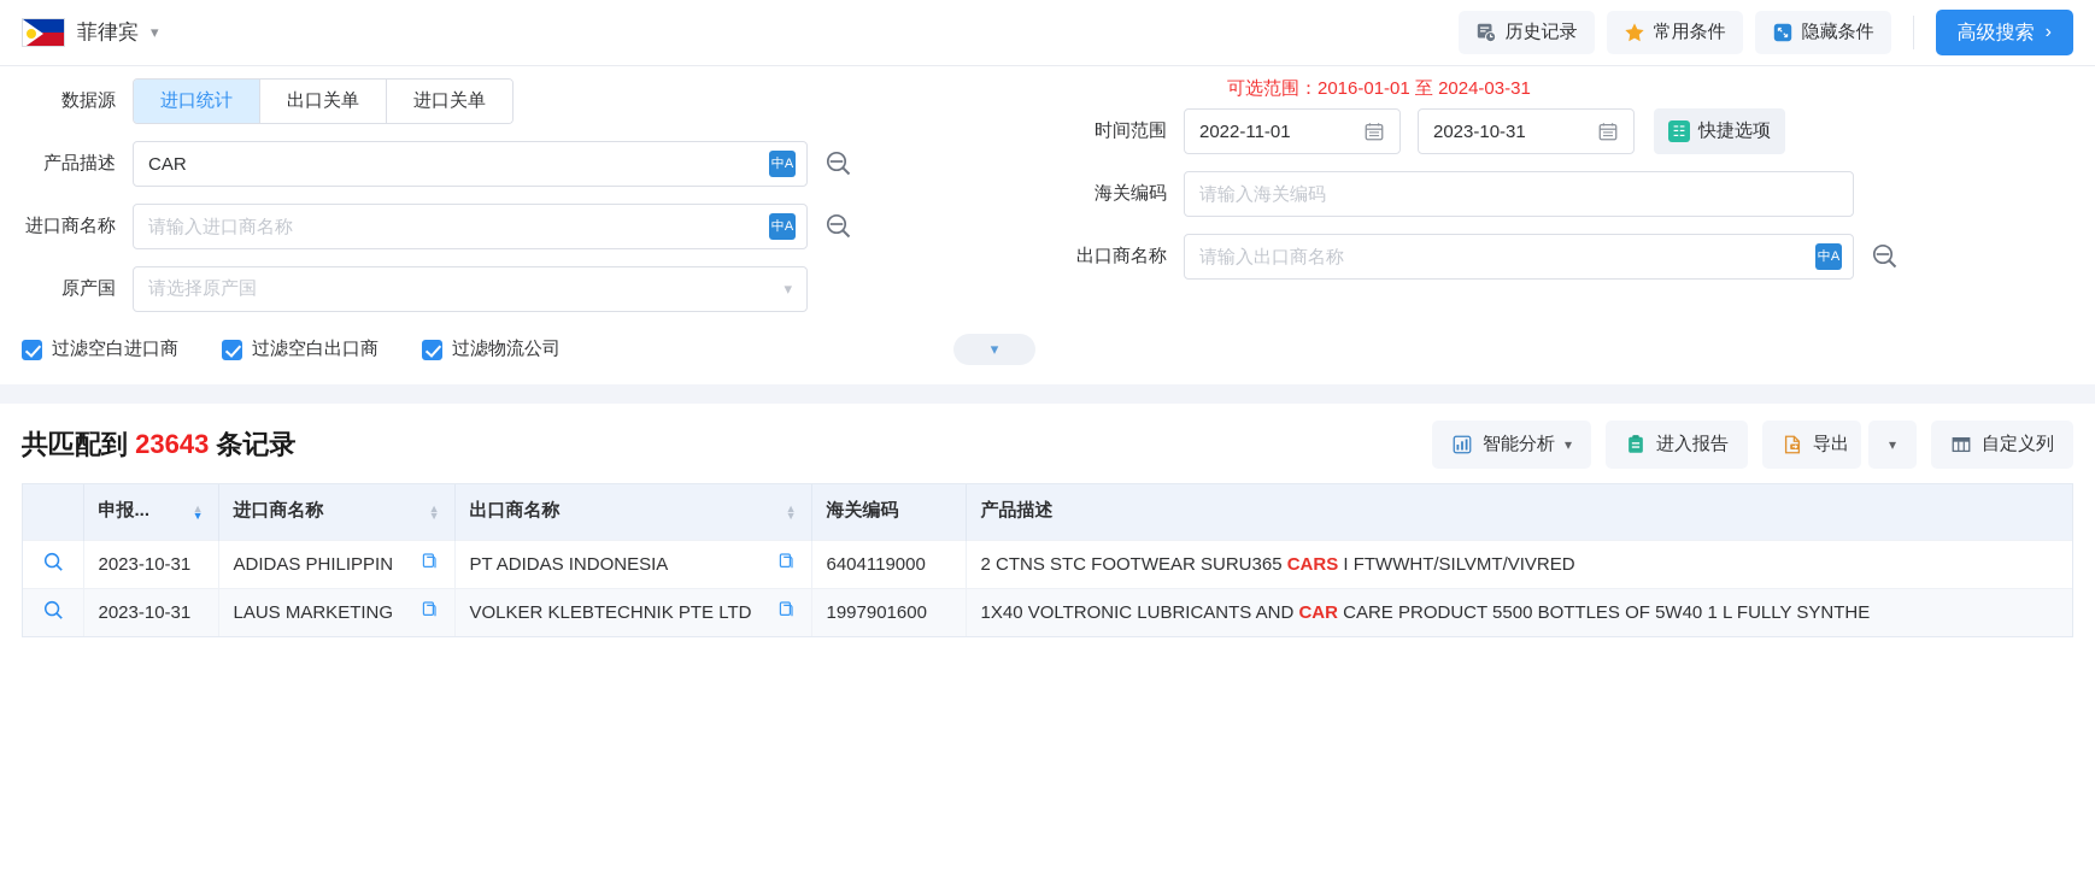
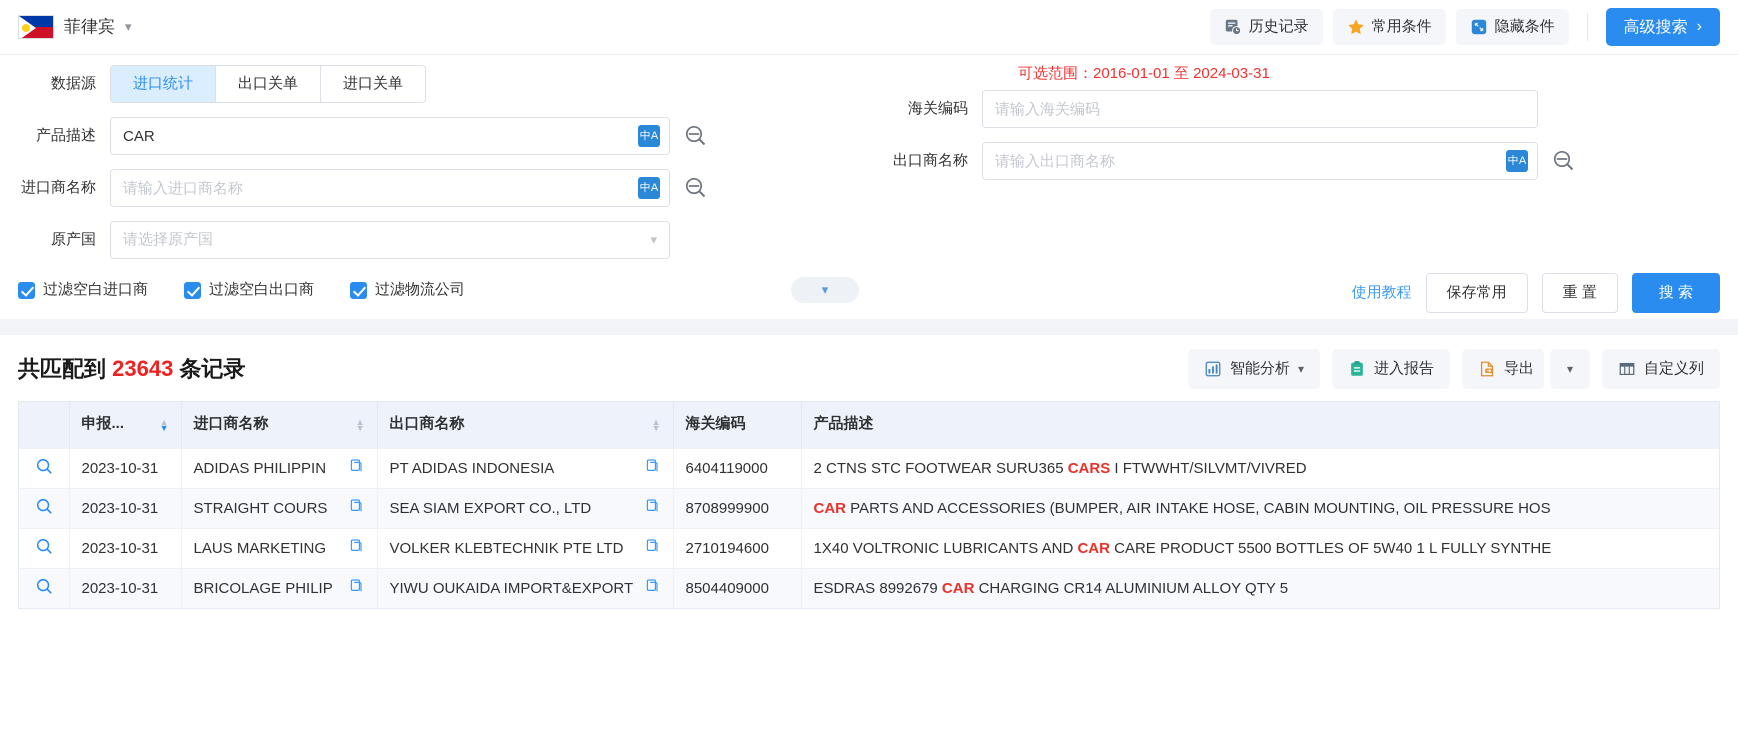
  菲律宾
  ▾
  历史记录
  常用条件
  隐藏条件
  高级搜索
  ›
  数据源
  进口统计
  出口关单
  进口关单
  产品描述
  CAR
  中A
  进口商名称
  请输入进口商名称
  中A
  原产国
  请选择原产国
  ▾
  可选范围：2016-01-01 至 2024-03-31
- 时间范围
- 2022-11-01
- 2023-10-31
- ☷
- 快捷选项
  海关编码
  请输入海关编码
  出口商名称
  请输入出口商名称
  中A
  过滤空白进口商
  过滤空白出口商
  过滤物流公司
  ▾
+ 使用教程
+ 保存常用
+ 重 置
+ 搜 索
  共匹配到 23643 条记录
  智能分析
  ▾
  进入报告
  导出
  ▾
  自定义列
  	申报... ▲▼	进口商名称 ▲▼	出口商名称 ▲▼	海关编码	产品描述
  	2023-10-31	ADIDAS PHILIPPIN	PT ADIDAS INDONESIA	6404119000	2 CTNS STC FOOTWEAR SURU365 CARS I FTWWHT/SILVMT/VIVRED
+ 	2023-10-31	STRAIGHT COURS	SEA SIAM EXPORT CO., LTD	8708999900	CAR PARTS AND ACCESSORIES (BUMPER, AIR INTAKE HOSE, CABIN MOUNTING, OIL PRESSURE HOS
- 	2023-10-31	LAUS MARKETING	VOLKER KLEBTECHNIK PTE LTD	1997901600	1X40 VOLTRONIC LUBRICANTS AND CAR CARE PRODUCT 5500 BOTTLES OF 5W40 1 L FULLY SYNTHE
+ 	2023-10-31	LAUS MARKETING	VOLKER KLEBTECHNIK PTE LTD	2710194600	1X40 VOLTRONIC LUBRICANTS AND CAR CARE PRODUCT 5500 BOTTLES OF 5W40 1 L FULLY SYNTHE
+ 	2023-10-31	BRICOLAGE PHILIP	YIWU OUKAIDA IMPORT&EXPORT	8504409000	ESDRAS 8992679 CAR CHARGING CR14 ALUMINIUM ALLOY QTY 5
